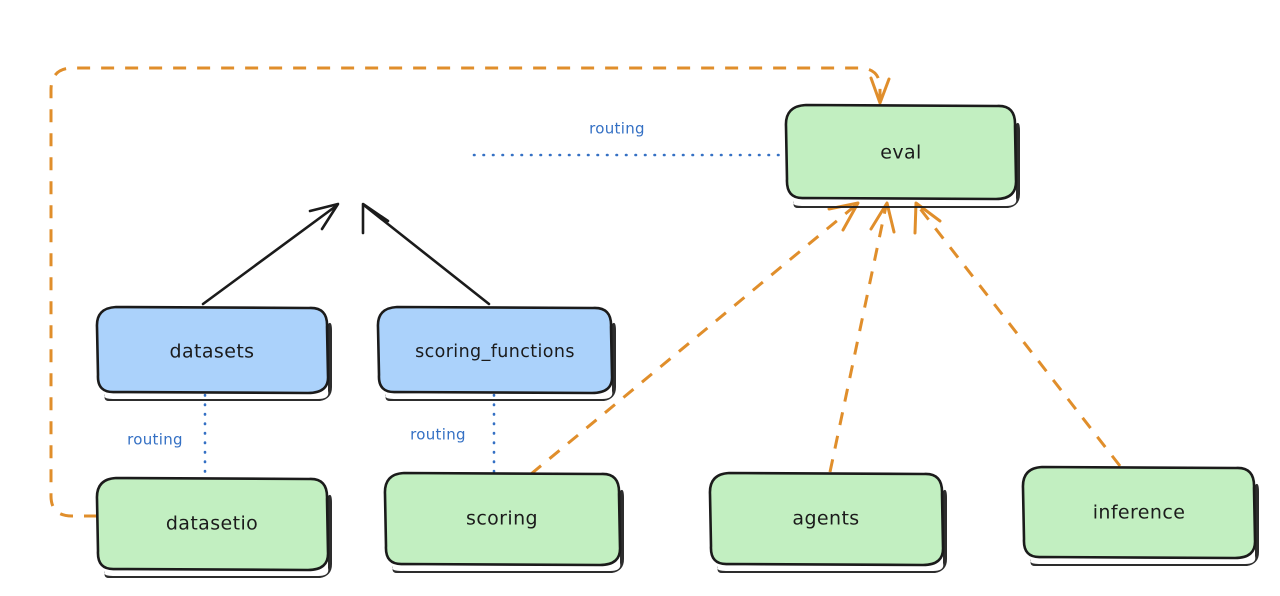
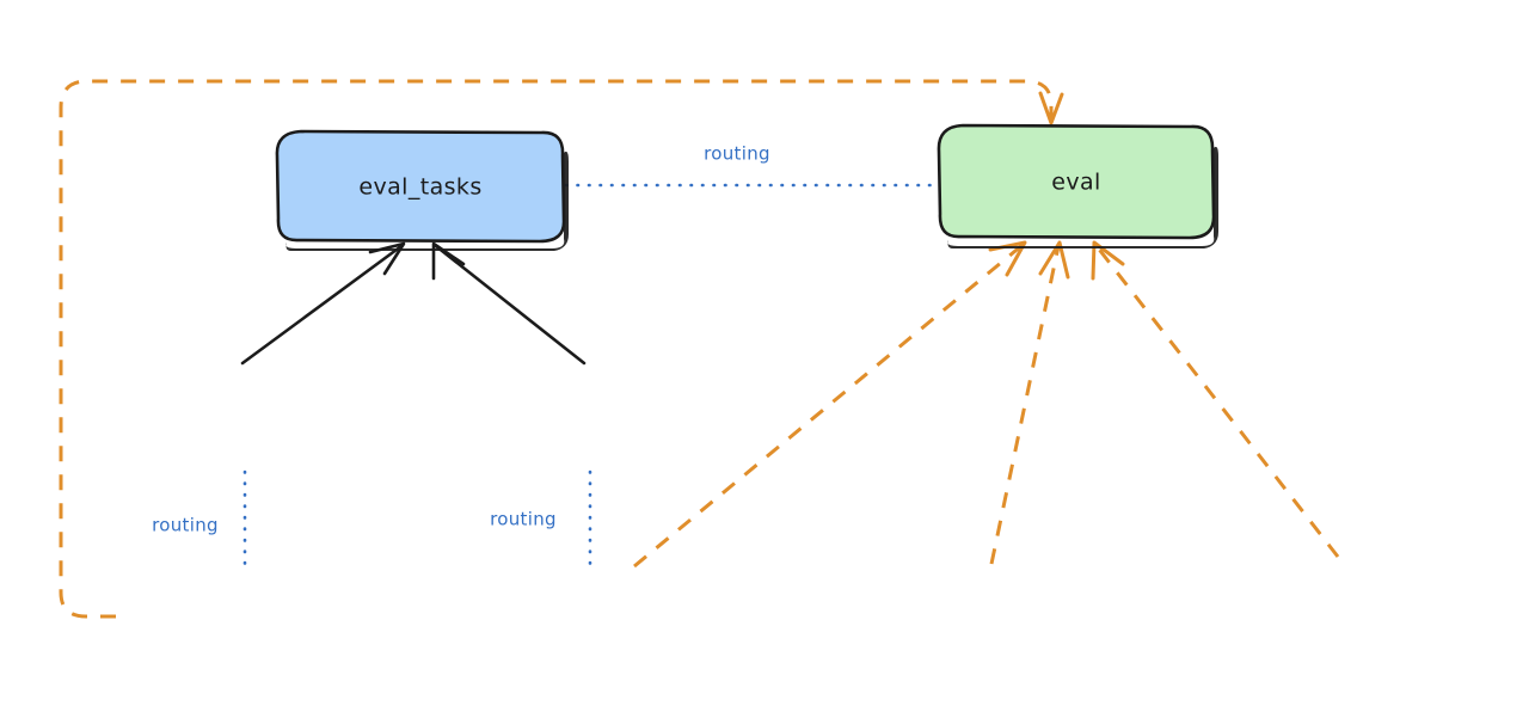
  routing
  routing
  routing
+ eval_tasks
  eval
- datasets
- scoring_functions
- datasetio
- scoring
- agents
- inference
